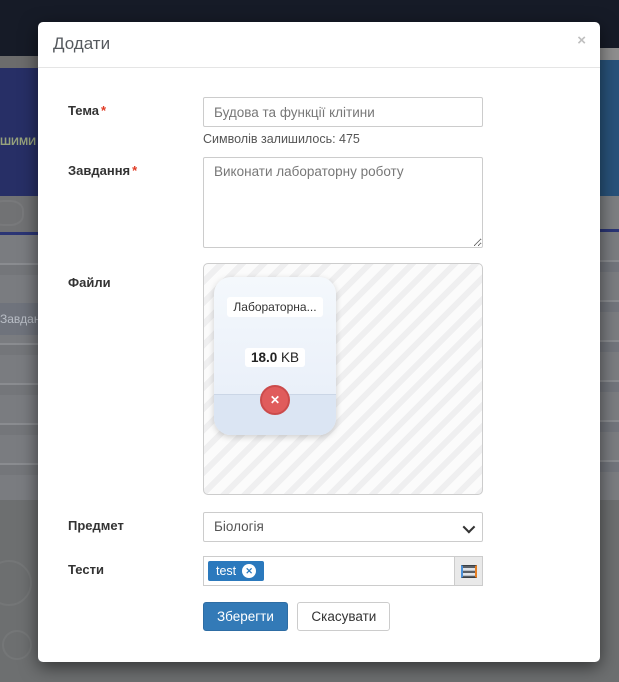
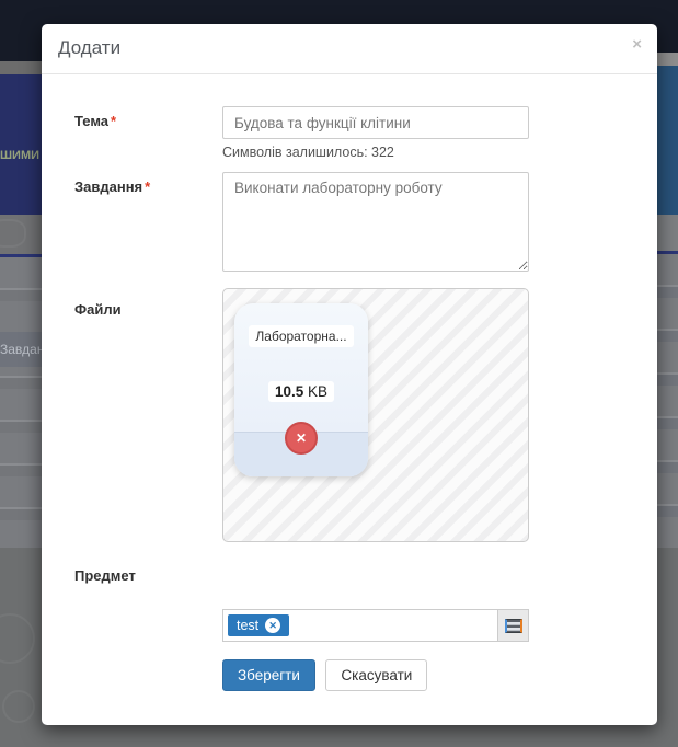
  ШИМИ
  Завда
  Додати
  ×
  Тема *
  Будова та функції клітини
- Символів залишилось: 475
+ Символів залишилось: 322
  Завдання *
  Виконати лабораторну роботу
  Файли
  Лабораторна...
- 18.0 KB
+ 10.5 KB
  ✕
  Предмет
- Біологія
- Тести
  test
  ✕
  Зберегти Скасувати
